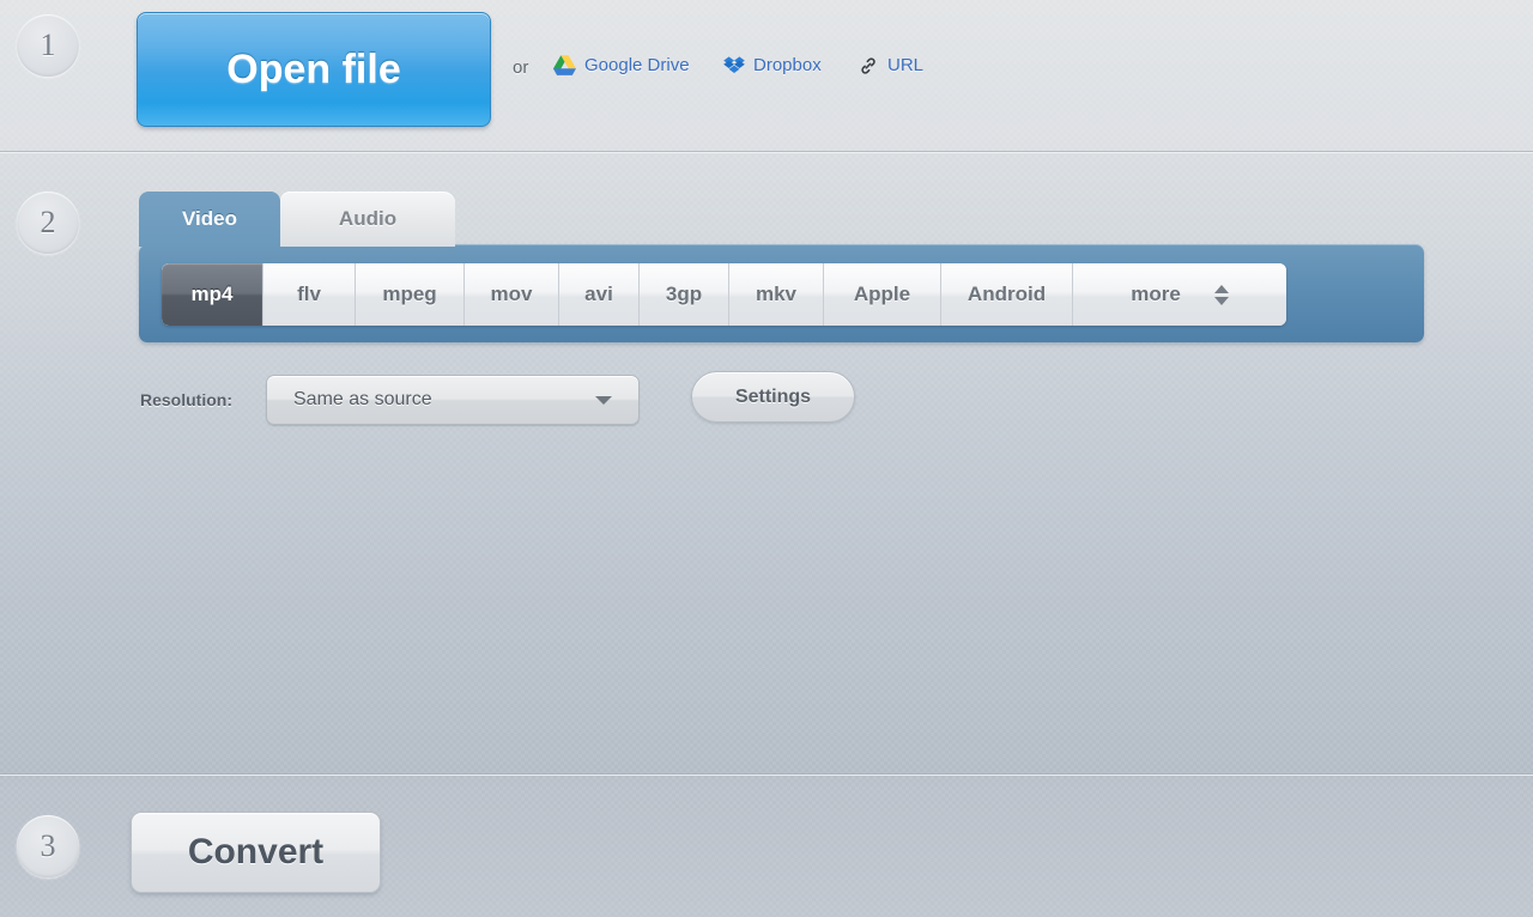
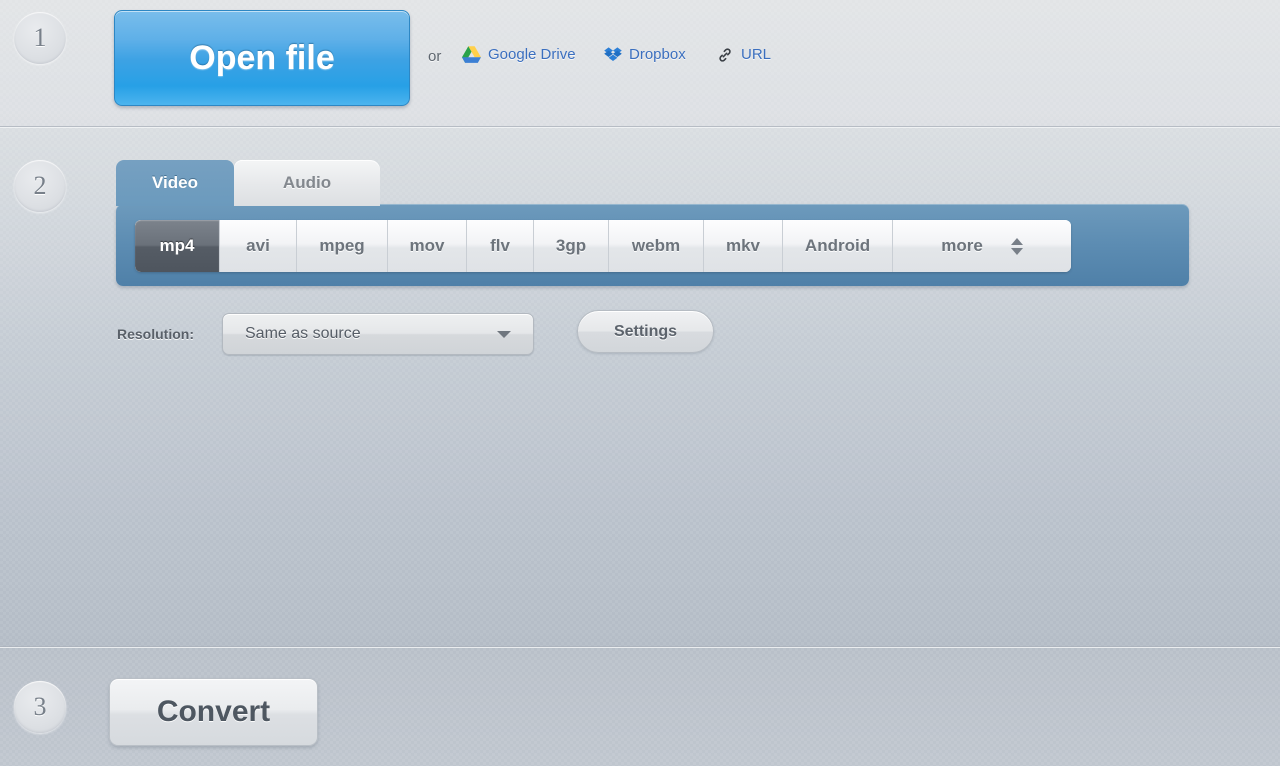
  1
  Open file
  or
  Google Drive
  Dropbox
  URL
  2
  Audio
  Video
  mp4
- flv
+ avi
  mpeg
  mov
- avi
+ flv
  3gp
+ webm
  mkv
- Apple
  Android
  more
  Resolution:
  Same as source
  Settings
  3
  Convert
